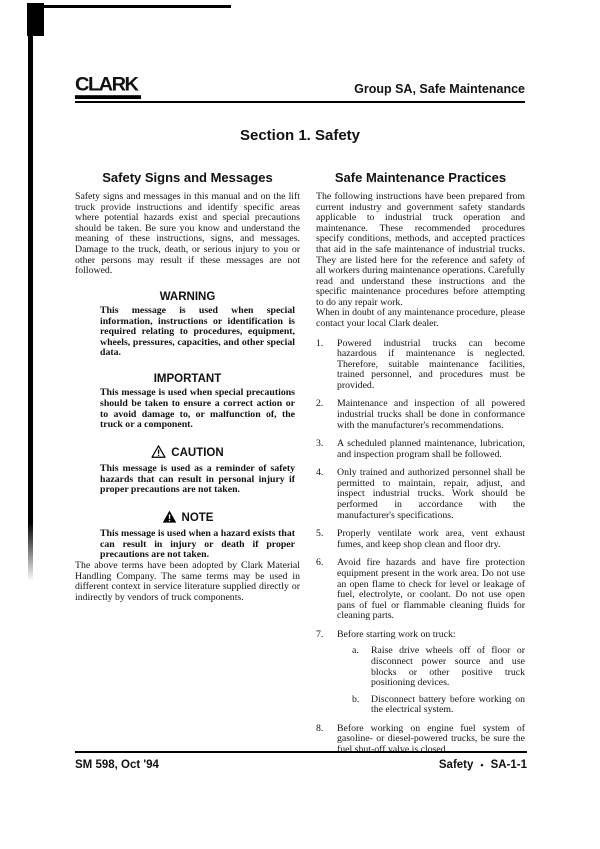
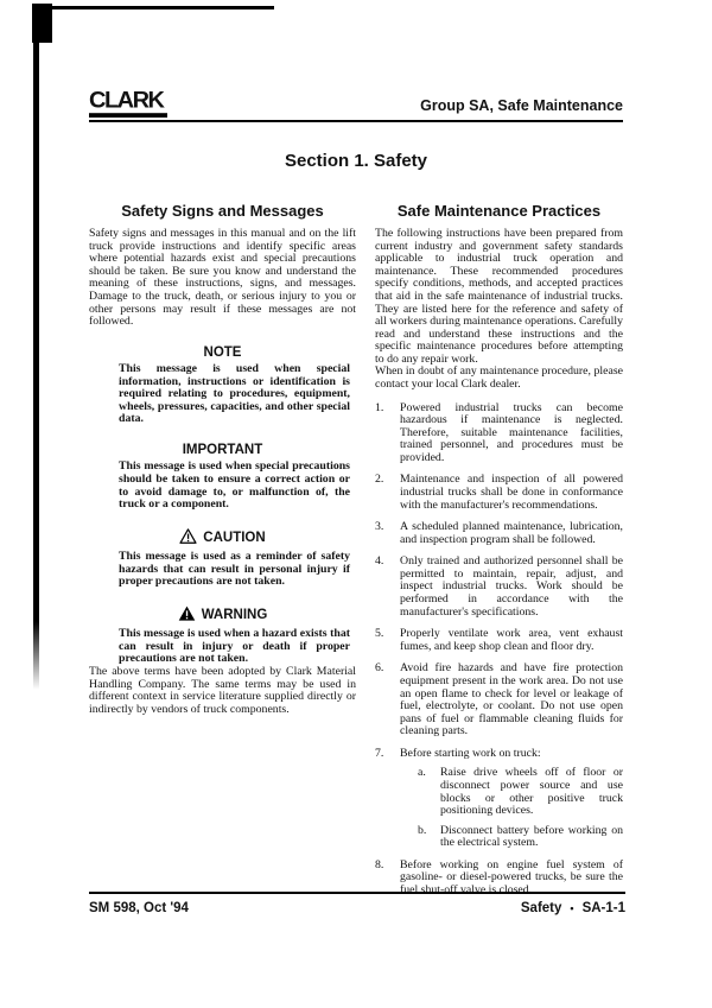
  CLARK
  Group SA, Safe Maintenance
  Section 1. Safety
  Safety Signs and Messages
  Safety signs and messages in this manual and on the lift truck provide instructions and identify specific areas where potential hazards exist and special precautions should be taken. Be sure you know and understand the meaning of these instructions, signs, and messages. Damage to the truck, death, or serious injury to you or other persons may result if these messages are not followed.
- WARNING
+ NOTE
  This message is used when special information, instructions or identification is required relating to procedures, equipment, wheels, pressures, capacities, and other special data.
  IMPORTANT
  This message is used when special precautions should be taken to ensure a correct action or to avoid damage to, or malfunction of, the truck or a component.
  CAUTION
  This message is used as a reminder of safety hazards that can result in personal injury if proper precautions are not taken.
- NOTE
+ WARNING
  This message is used when a hazard exists that can result in injury or death if proper precautions are not taken.
  The above terms have been adopted by Clark Material Handling Company. The same terms may be used in different context in service literature supplied directly or indirectly by vendors of truck components.
  Safe Maintenance Practices
  The following instructions have been prepared from current industry and government safety standards applicable to industrial truck operation and maintenance. These recommended procedures specify conditions, methods, and accepted practices that aid in the safe maintenance of industrial trucks. They are listed here for the reference and safety of all workers during maintenance operations. Carefully read and understand these instructions and the specific maintenance procedures before attempting to do any repair work.
  When in doubt of any maintenance procedure, please contact your local Clark dealer.
  1.
  Powered industrial trucks can become hazardous if maintenance is neglected. Therefore, suitable maintenance facilities, trained personnel, and procedures must be provided.
  2.
  Maintenance and inspection of all powered industrial trucks shall be done in conformance with the manufacturer's recommendations.
  3.
  A scheduled planned maintenance, lubrication, and inspection program shall be followed.
  4.
  Only trained and authorized personnel shall be permitted to maintain, repair, adjust, and inspect industrial trucks. Work should be performed in accordance with the manufacturer's specifications.
  5.
  Properly ventilate work area, vent exhaust fumes, and keep shop clean and floor dry.
  6.
  Avoid fire hazards and have fire protection equipment present in the work area. Do not use an open flame to check for level or leakage of fuel, electrolyte, or coolant. Do not use open pans of fuel or flammable cleaning fluids for cleaning parts.
  7.
  Before starting work on truck:
  a.
  Raise drive wheels off of floor or disconnect power source and use blocks or other positive truck positioning devices.
  b.
  Disconnect battery before working on the electrical system.
  8.
  Before working on engine fuel system of gasoline- or diesel-powered trucks, be sure the fuel shut-off valve is closed.
  SM 598, Oct '94
  Safety
  •
  SA-1-1
